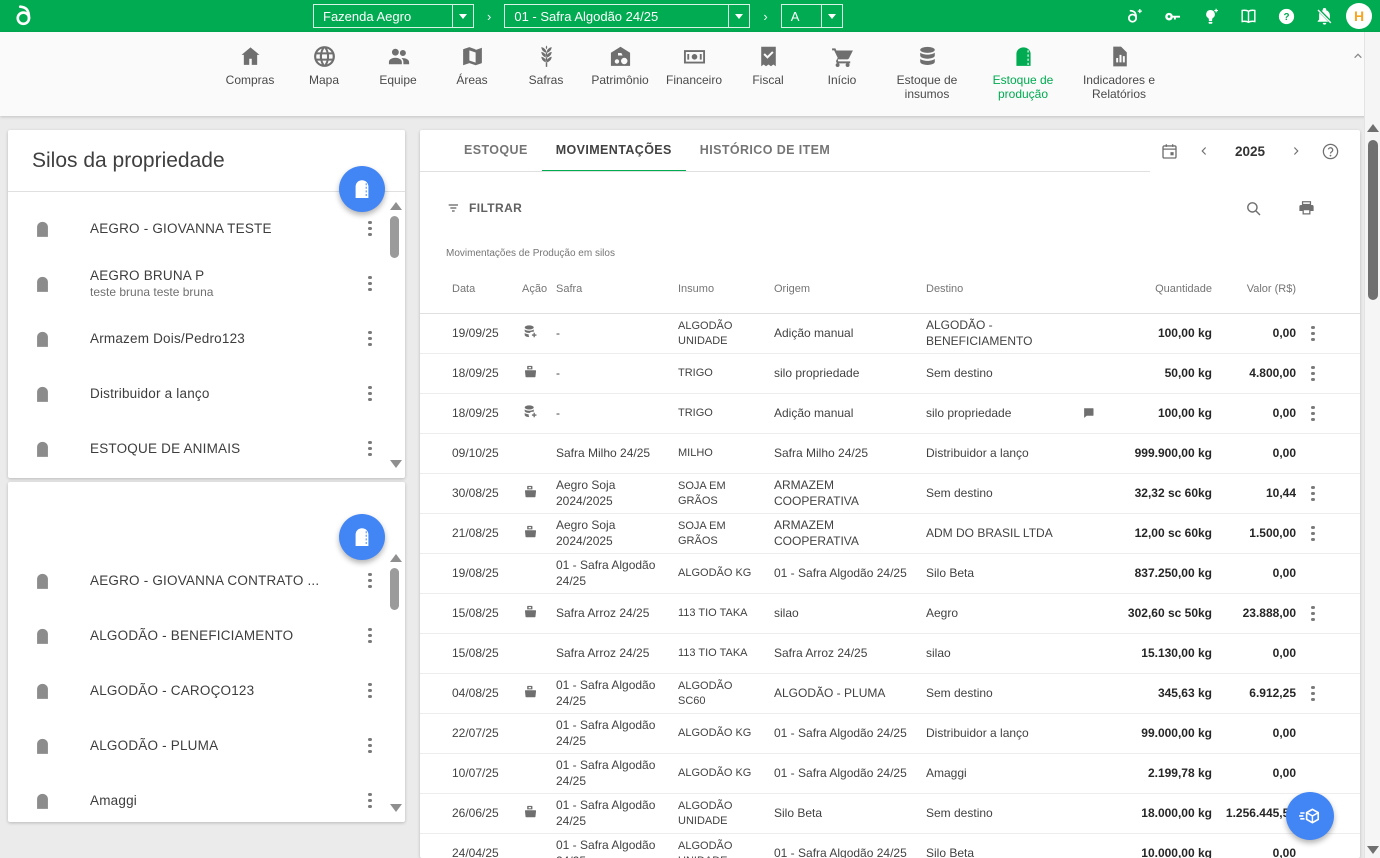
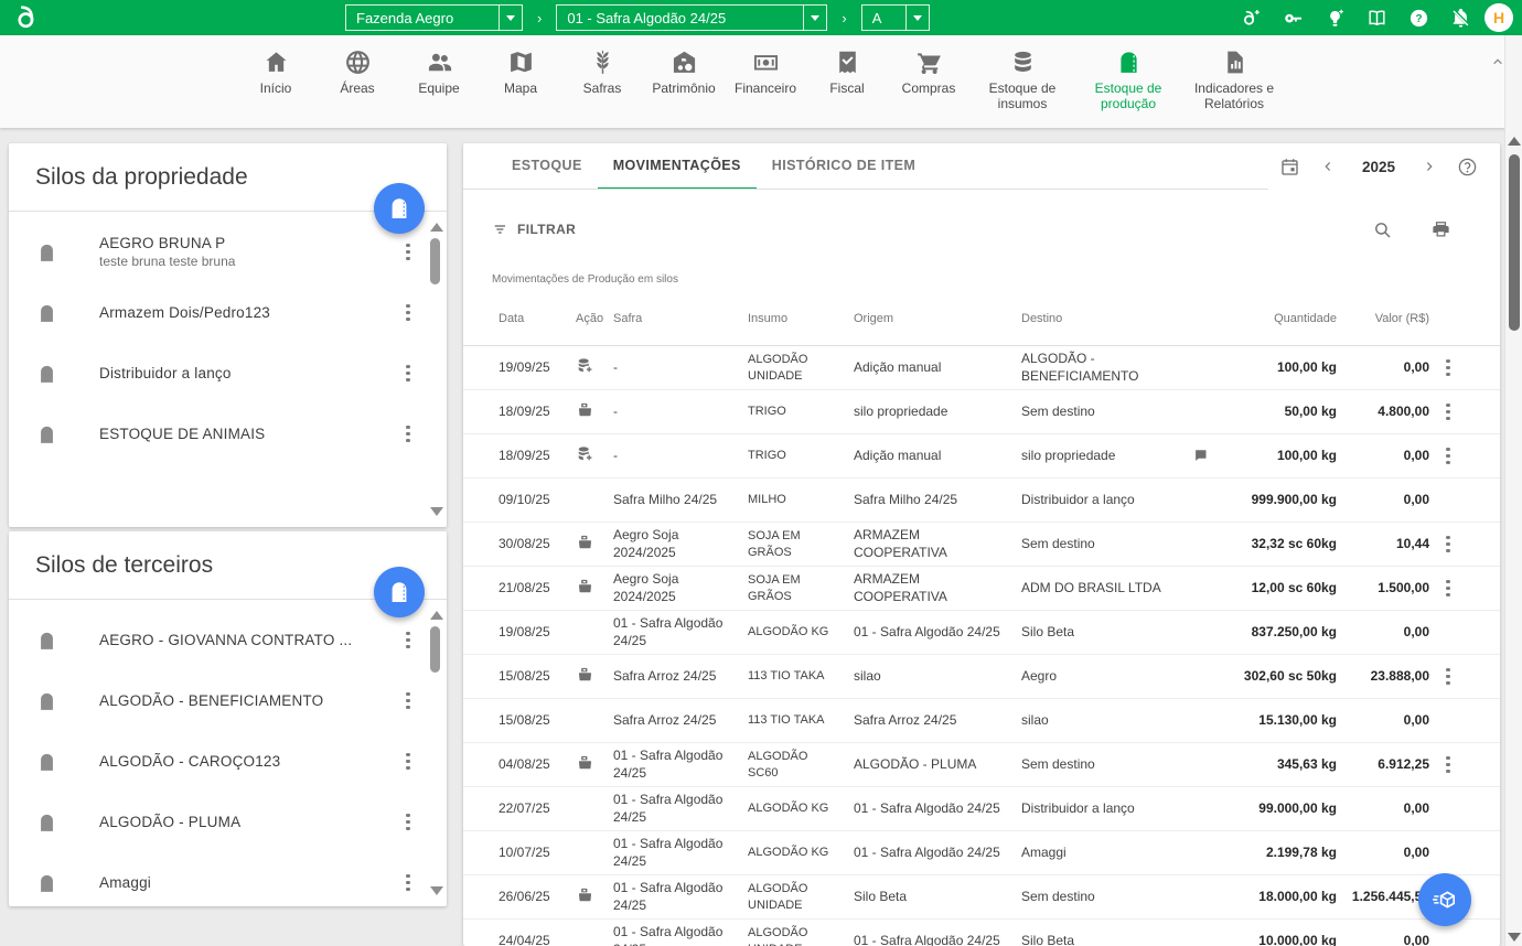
  Fazenda Aegro
  ›
  01 - Safra Algodão 24/25
  ›
  A
  ?
  H
- Compras
+ Início
- Mapa
+ Áreas
  Equipe
- Áreas
+ Mapa
  Safras
  Patrimônio
  Financeiro
  Fiscal
- Início
+ Compras
  Estoque de insumos
  Estoque de produção
  Indicadores e Relatórios
  Silos da propriedade
- AEGRO - GIOVANNA TESTE
  AEGRO BRUNA P
  teste bruna teste bruna
  Armazem Dois/Pedro123
  Distribuidor a lanço
  ESTOQUE DE ANIMAIS
+ Silos de terceiros
  AEGRO - GIOVANNA CONTRATO ...
  ALGODÃO - BENEFICIAMENTO
  ALGODÃO - CAROÇO123
  ALGODÃO - PLUMA
  Amaggi
  ESTOQUE
  MOVIMENTAÇÕES
  HISTÓRICO DE ITEM
  2025
  FILTRAR
  Movimentações de Produção em silos
  Data
  Ação
  Safra
  Insumo
  Origem
  Destino
  Quantidade
  Valor (R$)
  19/09/25
  -
  ALGODÃO UNIDADE
  Adição manual
  ALGODÃO - BENEFICIAMENTO
  100,00 kg
  0,00
  18/09/25
  -
  TRIGO
  silo propriedade
  Sem destino
  50,00 kg
  4.800,00
  18/09/25
  -
  TRIGO
  Adição manual
  silo propriedade
  100,00 kg
  0,00
  09/10/25
  Safra Milho 24/25
  MILHO
  Safra Milho 24/25
  Distribuidor a lanço
  999.900,00 kg
  0,00
  30/08/25
  Aegro Soja 2024/2025
  SOJA EM GRÃOS
  ARMAZEM COOPERATIVA
  Sem destino
  32,32 sc 60kg
  10,44
  21/08/25
  Aegro Soja 2024/2025
  SOJA EM GRÃOS
  ARMAZEM COOPERATIVA
  ADM DO BRASIL LTDA
  12,00 sc 60kg
  1.500,00
  19/08/25
  01 - Safra Algodão 24/25
  ALGODÃO KG
  01 - Safra Algodão 24/25
  Silo Beta
  837.250,00 kg
  0,00
  15/08/25
  Safra Arroz 24/25
  113 TIO TAKA
  silao
  Aegro
  302,60 sc 50kg
  23.888,00
  15/08/25
  Safra Arroz 24/25
  113 TIO TAKA
  Safra Arroz 24/25
  silao
  15.130,00 kg
  0,00
  04/08/25
  01 - Safra Algodão 24/25
  ALGODÃO SC60
  ALGODÃO - PLUMA
  Sem destino
  345,63 kg
  6.912,25
  22/07/25
  01 - Safra Algodão 24/25
  ALGODÃO KG
  01 - Safra Algodão 24/25
  Distribuidor a lanço
  99.000,00 kg
  0,00
  10/07/25
  01 - Safra Algodão 24/25
  ALGODÃO KG
  01 - Safra Algodão 24/25
  Amaggi
  2.199,78 kg
  0,00
  26/06/25
  01 - Safra Algodão 24/25
  ALGODÃO UNIDADE
  Silo Beta
  Sem destino
  18.000,00 kg
  1.256.445,
  24/04/25
  01 - Safra Algodão
  01 - Safra Algodão 24/25
  Silo Beta
  10.000,00 kg
  0,00
